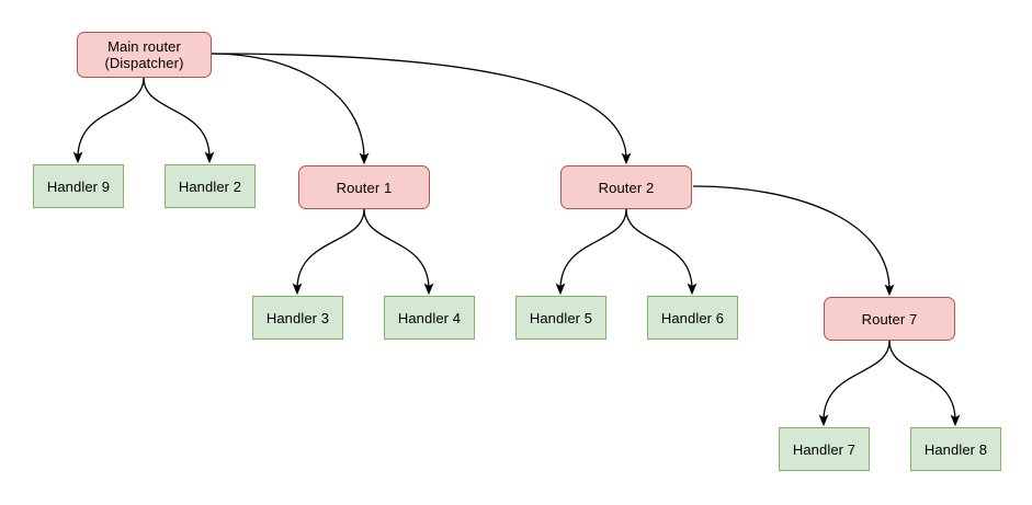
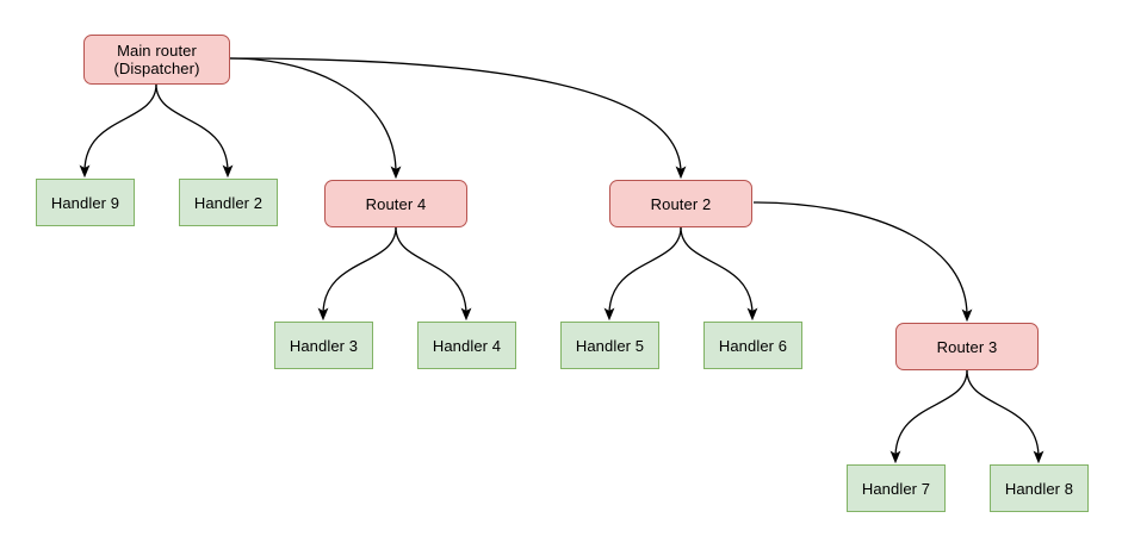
  Main router
  (Dispatcher)
  Handler 9
  Handler 2
- Router 1
+ Router 4
  Router 2
  Handler 3
  Handler 4
  Handler 5
  Handler 6
- Router 7
+ Router 3
  Handler 7
  Handler 8
